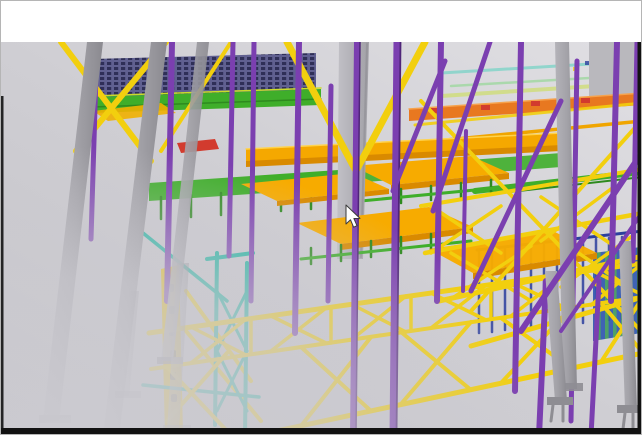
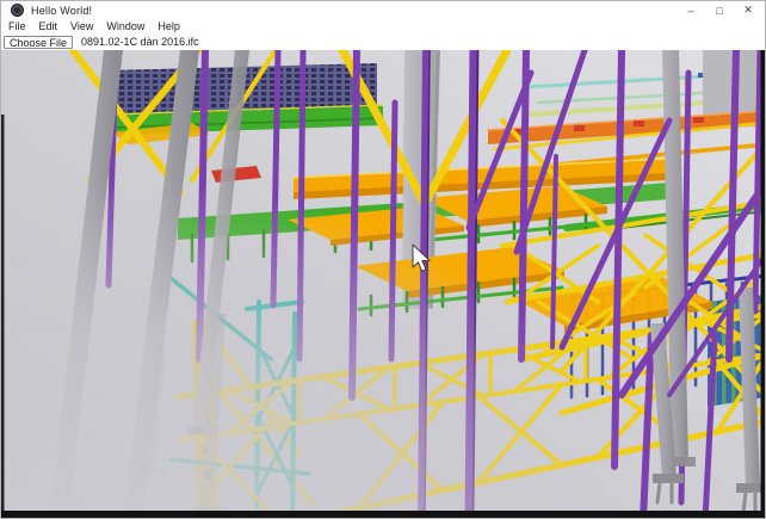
+ Hello World!
+ –
+ □
+ ✕
+ File
+ Edit
+ View
+ Window
+ Help
+ Choose File
+ 0891.02-1C dàn 2016.ifc
